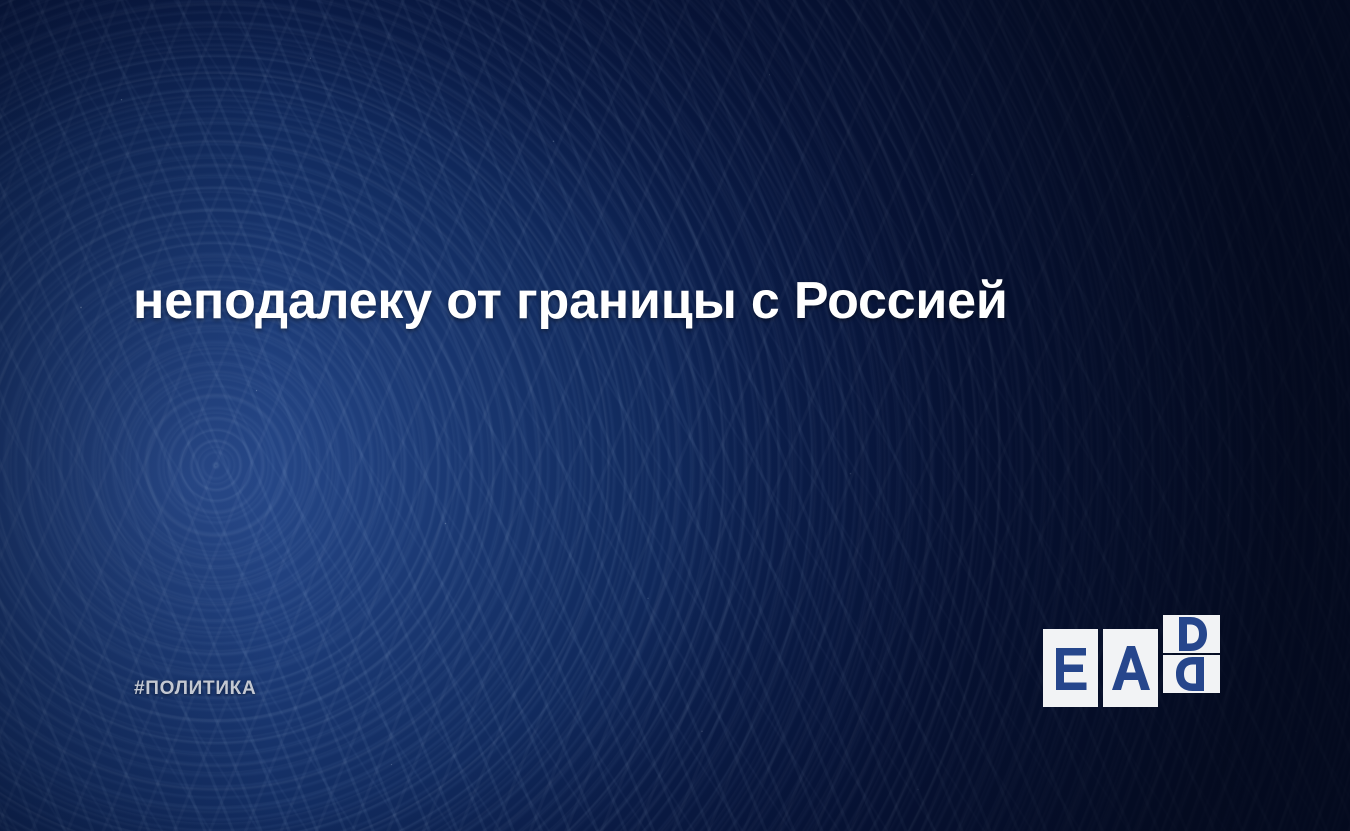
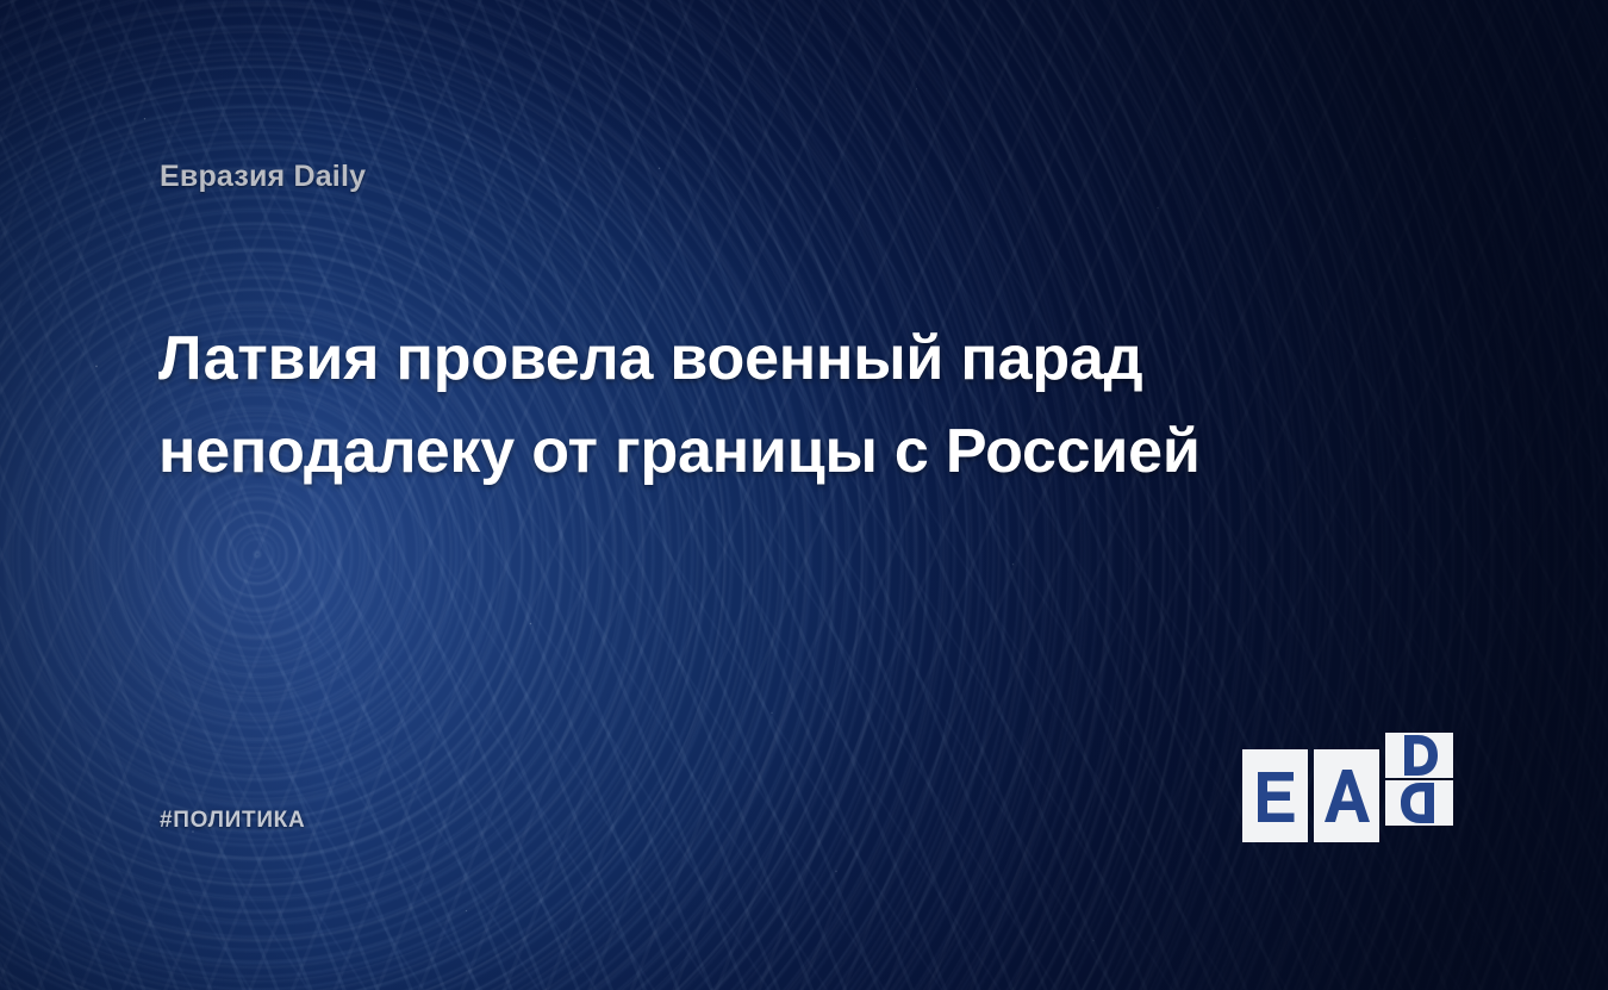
+ Евразия Daily
+ Латвия провела военный парад
  неподалеку от границы с Россией
  #ПОЛИТИКА
